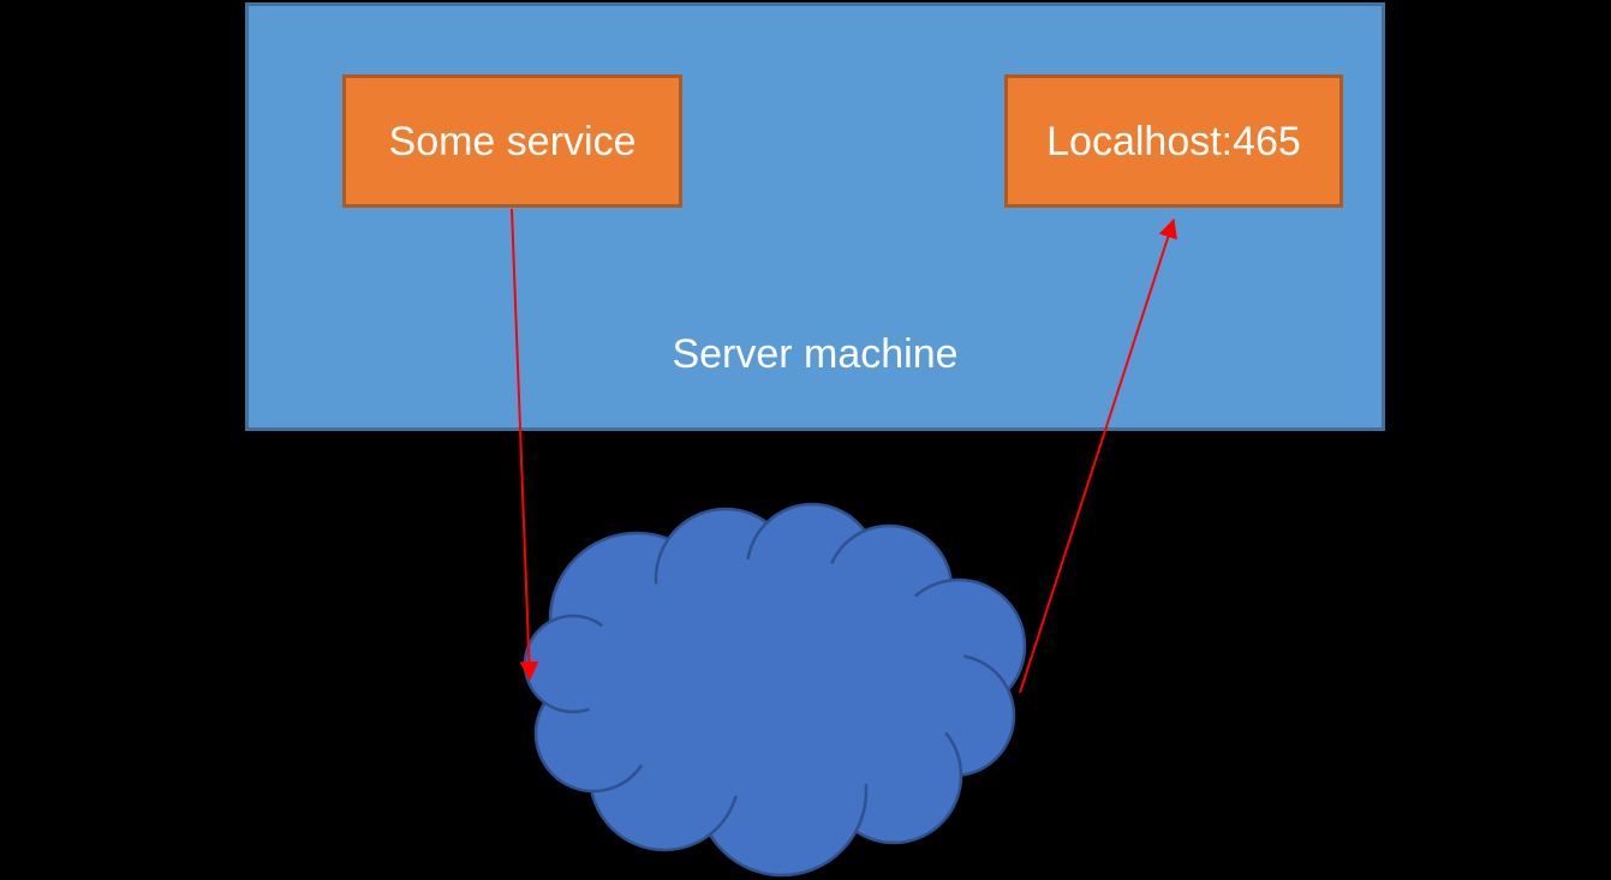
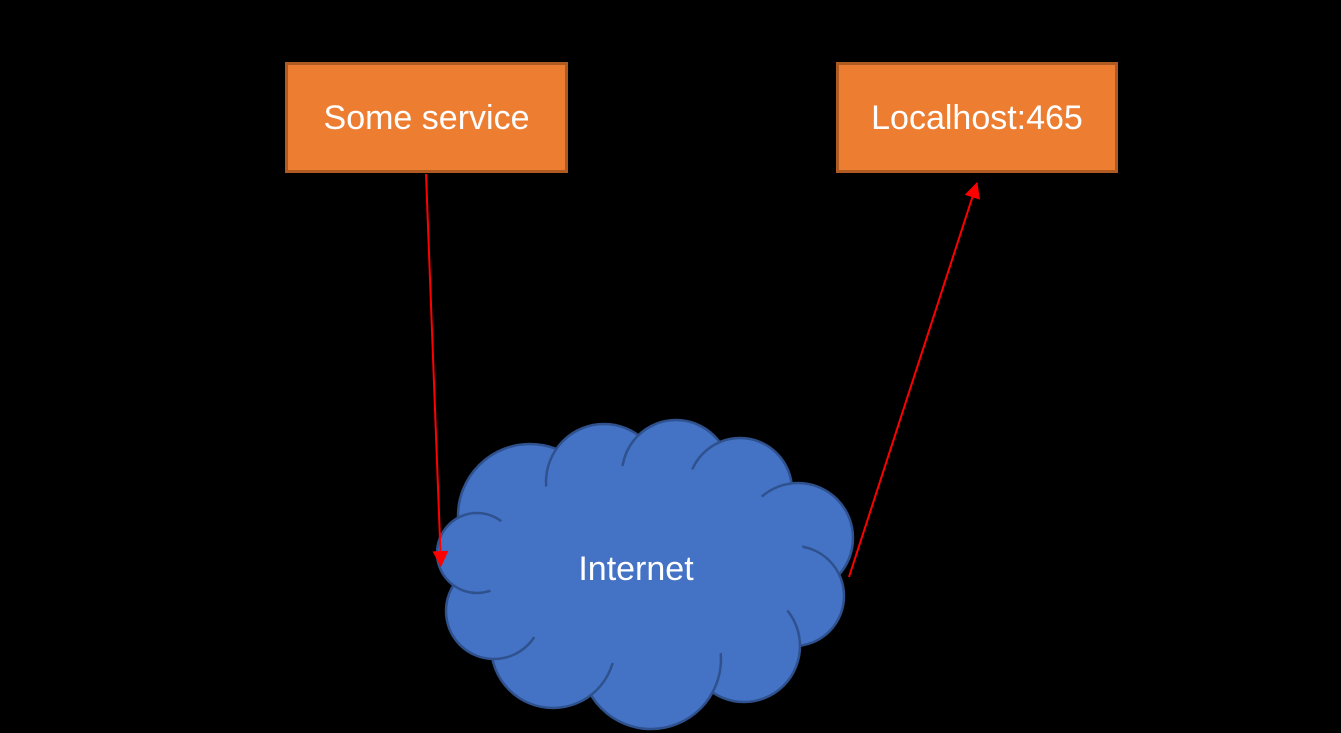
- Server machine
  Some service
  Localhost:465
+ Internet
